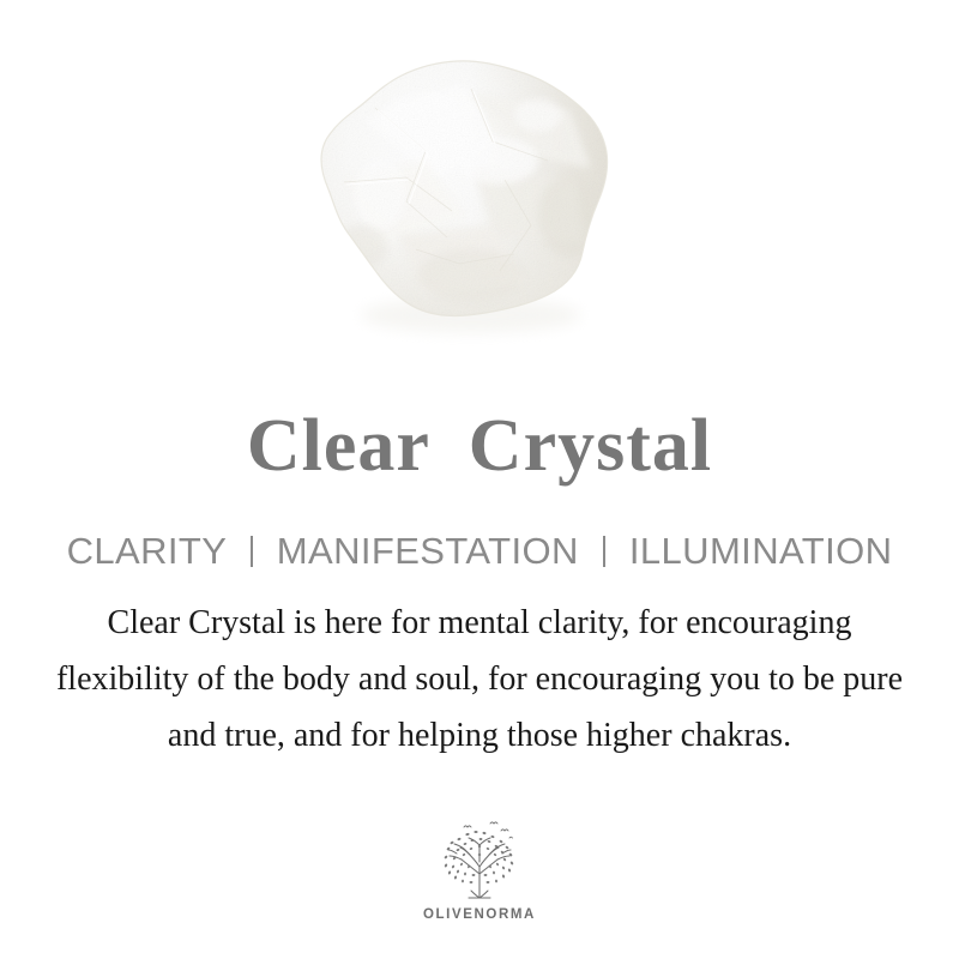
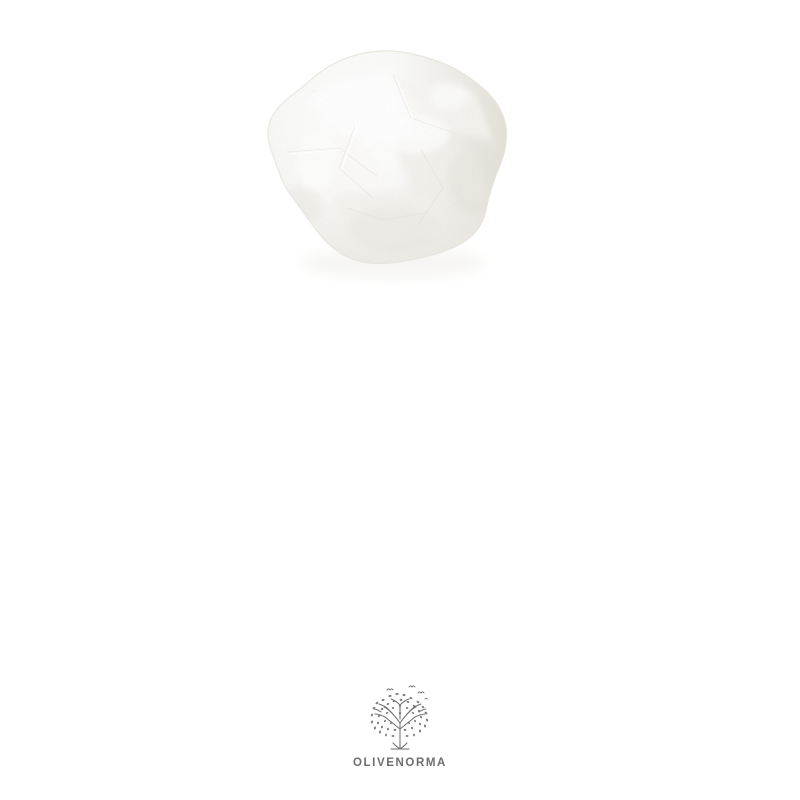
- Clear Crystal
- CLARITY MANIFESTATION ILLUMINATION
- Clear Crystal is here for mental clarity, for encouraging flexibility of the body and soul, for encouraging you to be pure and true, and for helping those higher chakras.
  OLIVENORMA
